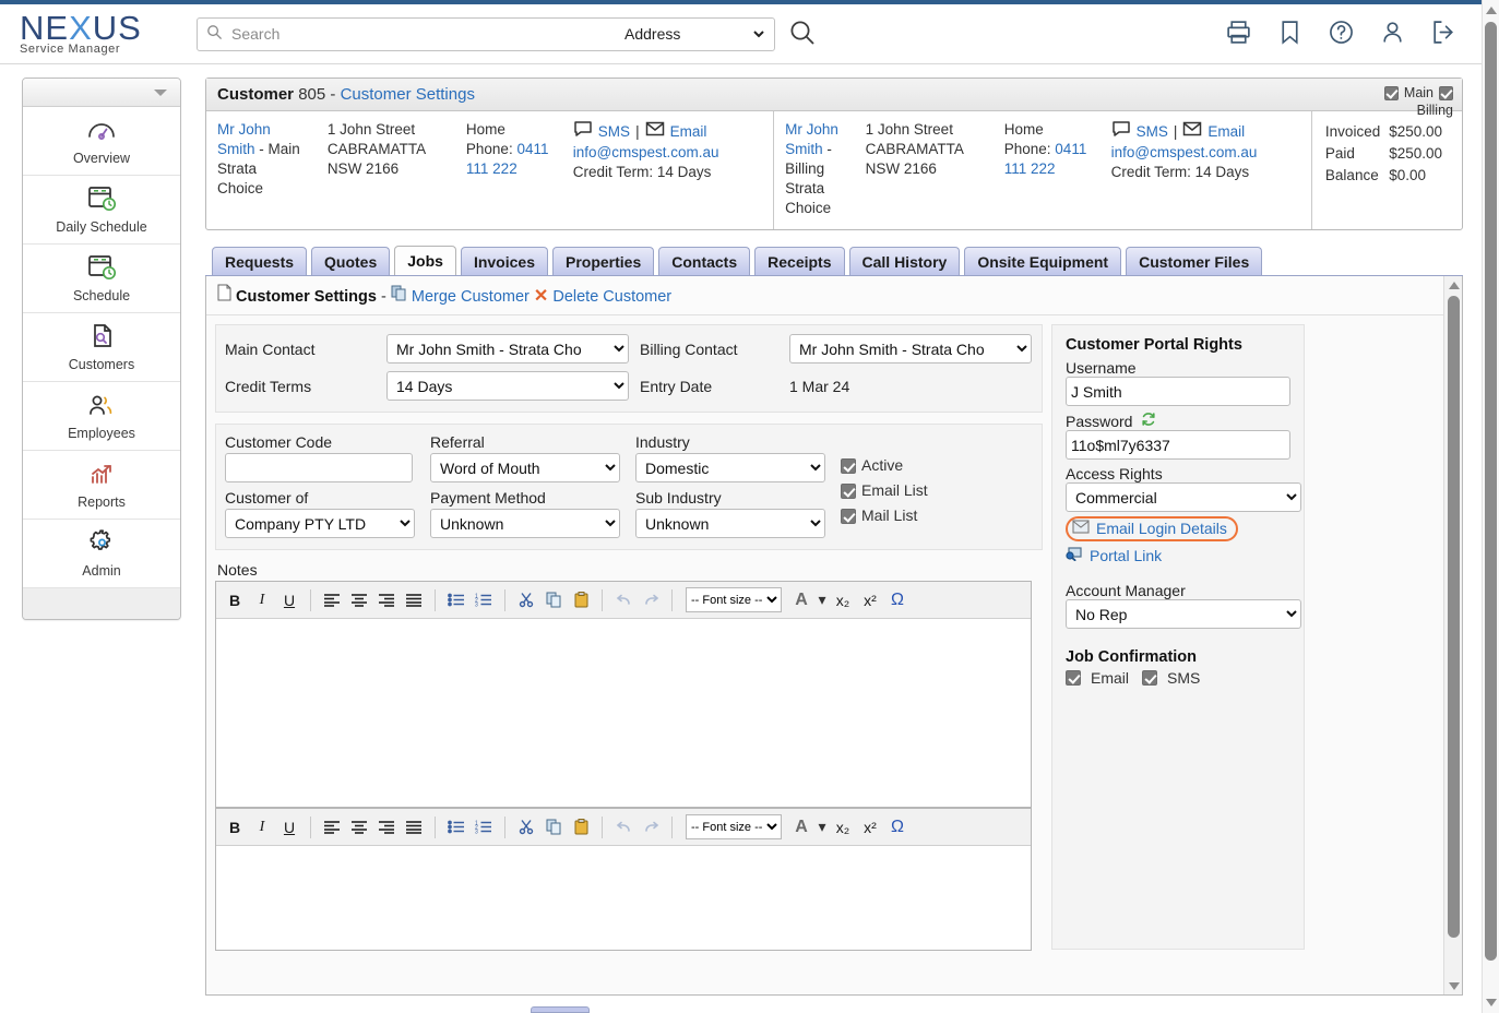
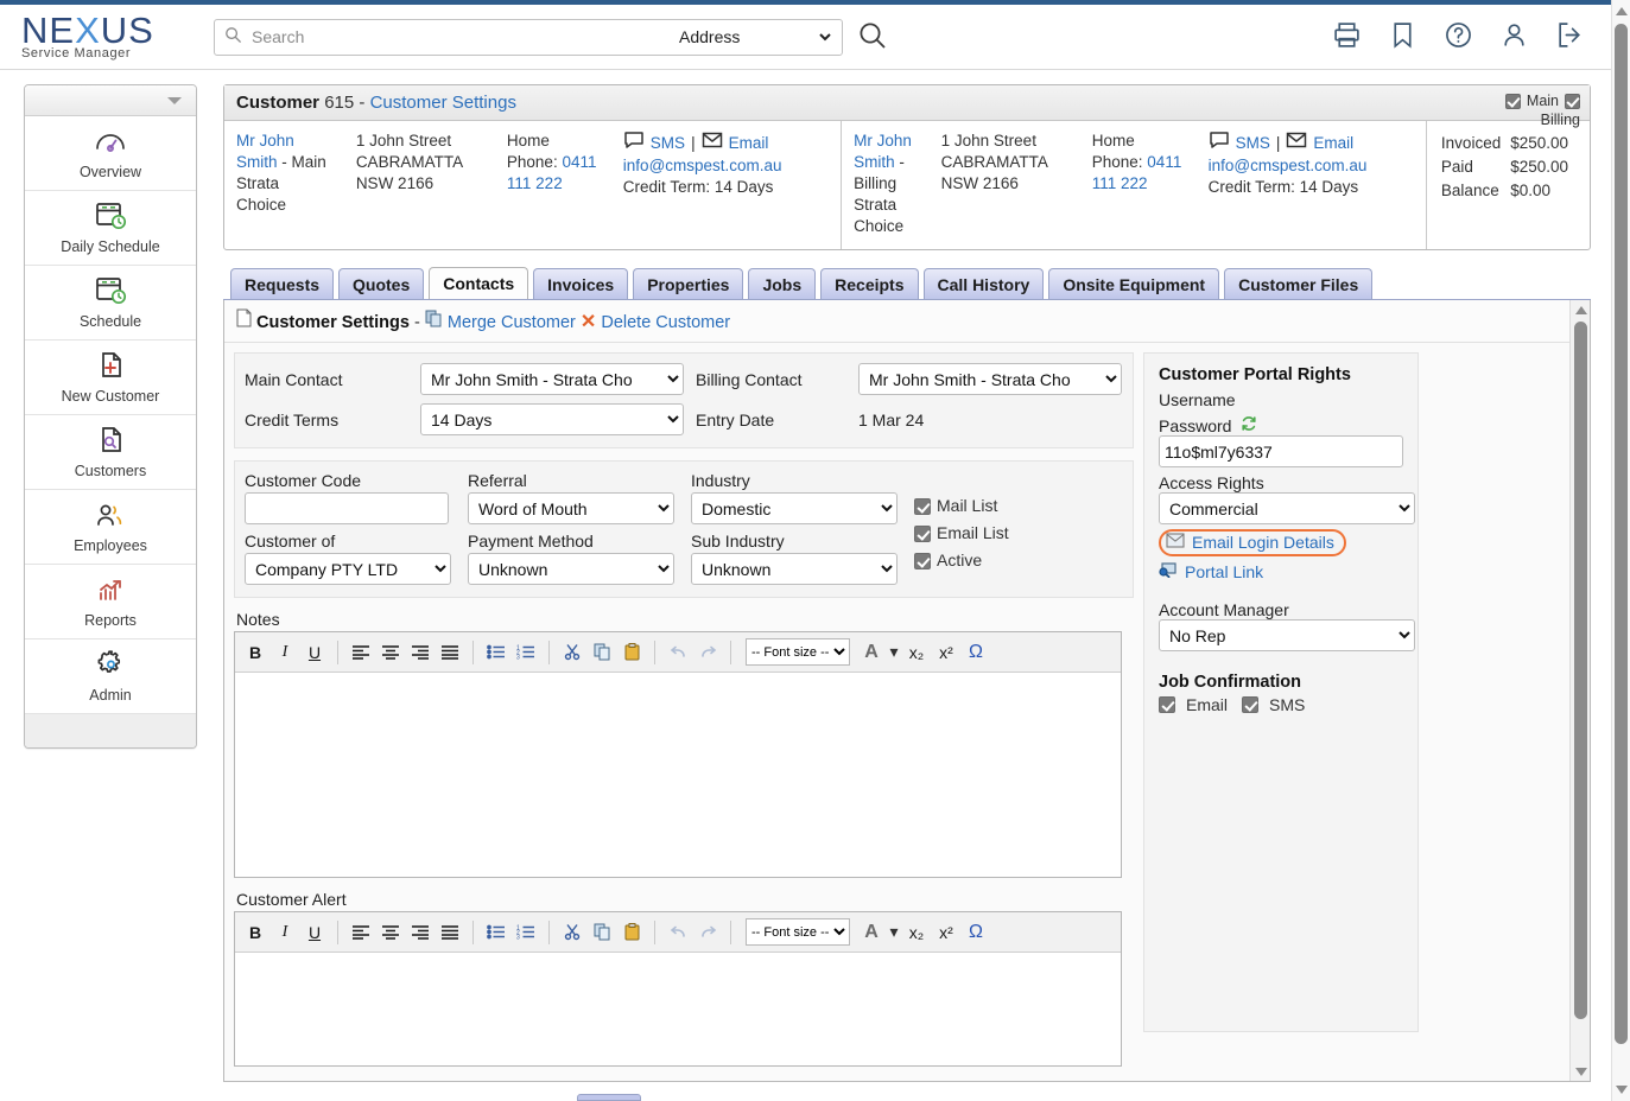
  NEXUS
  Service Manager
  Search
  Address
  Overview
  Daily Schedule
  Schedule
+ New Customer
  Customers
  Employees
  Reports
  Admin
- Customer 805 - Customer Settings
+ Customer 615 - Customer Settings
  Main
  Billing
  Mr John Smith - Main
  Strata
  Choice
  1 John Street
  CABRAMATTA
  NSW 2166
  Home Phone: 0411 111 222
  SMS
  |
  Email
  info@cmspest.com.au
  Credit Term: 14 Days
  Mr John Smith -
  Billing
  Strata
  Choice
  1 John Street
  CABRAMATTA
  NSW 2166
  Home Phone: 0411 111 222
  SMS
  |
  Email
  info@cmspest.com.au
  Credit Term: 14 Days
  Invoiced	$250.00
  Paid	$250.00
  Balance	$0.00
  Requests
  Quotes
- Jobs
+ Contacts
  Invoices
  Properties
- Contacts
+ Jobs
  Receipts
  Call History
  Onsite Equipment
  Customer Files
  Customer Settings - Merge Customer ✕ Delete Customer
  Main Contact
  Mr John Smith - Strata Cho
  Billing Contact
  Mr John Smith - Strata Cho
  Credit Terms
  14 Days
  Entry Date
  1 Mar 24
  Customer Code
  Customer of
  Company PTY LTD
  Referral
  Word of Mouth
  Payment Method
  Unknown
  Industry
  Domestic
  Sub Industry
  Unknown
- Active
+ Mail List
  Email List
- Mail List
+ Active
  Notes
  B
  I
  U
  -- Font size --
  A
  ▾
  x₂
  x²
  Ω
+ Customer Alert
  B
  I
  U
  -- Font size --
  A
  ▾
  x₂
  x²
  Ω
  Customer Portal Rights
  Username
- J Smith
  Password
  11o$ml7y6337
  Access Rights
  Commercial
  Email Login Details
  Portal Link
  Account Manager
  No Rep
  Job Confirmation
  Email
  SMS
